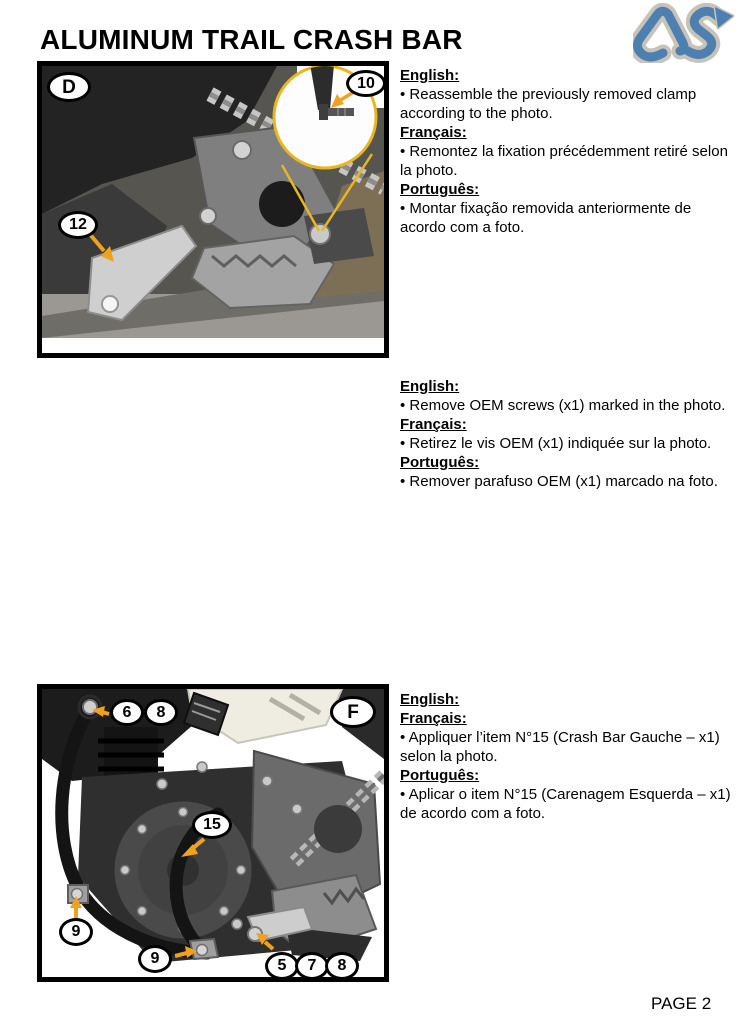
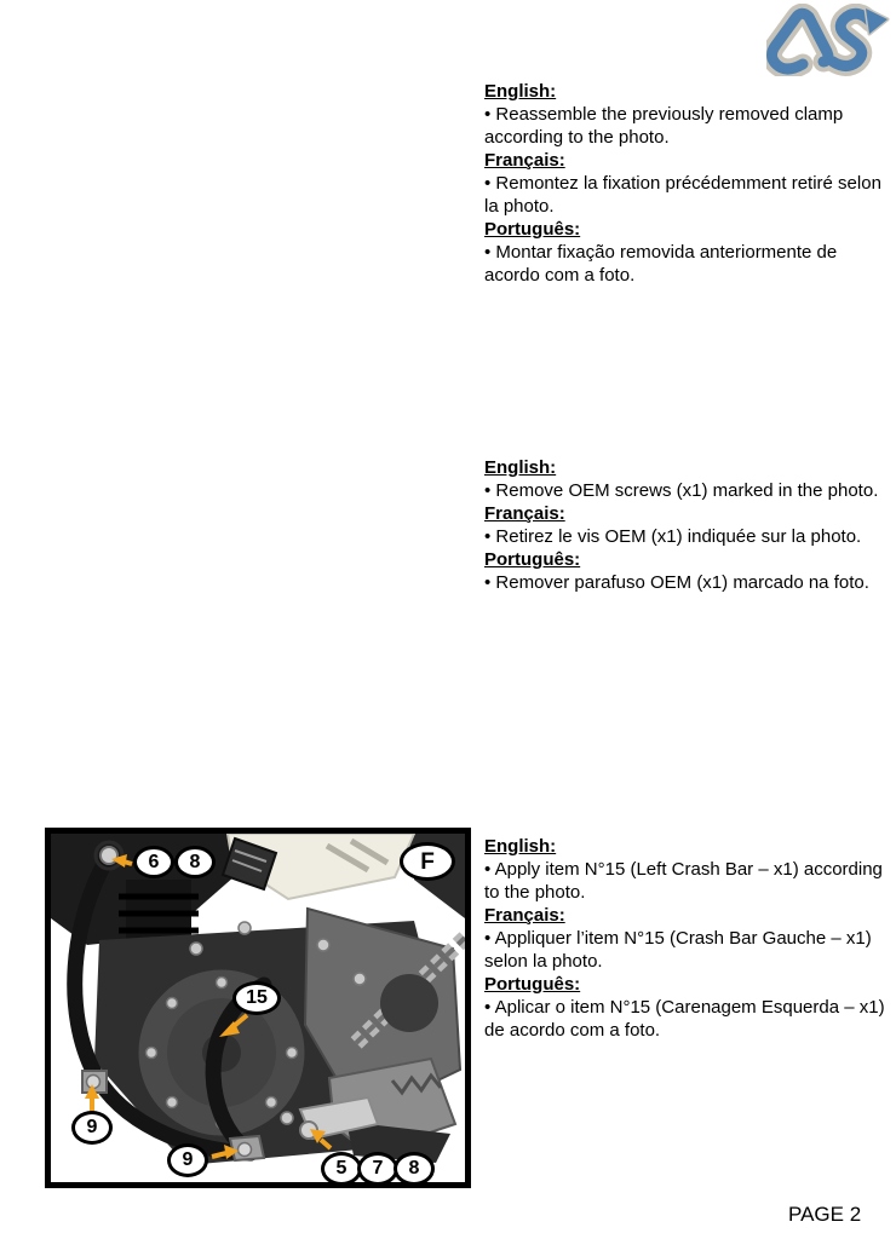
- ALUMINUM TRAIL CRASH BAR
- D
- 10
- 12
  6
  8
  F
  15
  9
  9
  5
  7
  8
  English:
  • Reassemble the previously removed clamp according to the photo.
  Français:
  • Remontez la fixation précédemment retiré selon la photo.
  Português:
  • Montar fixação removida anteriormente de acordo com a foto.
  English:
  • Remove OEM screws (x1) marked in the photo.
  Français:
  • Retirez le vis OEM (x1) indiquée sur la photo.
  Português:
  • Remover parafuso OEM (x1) marcado na foto.
  English:
+ • Apply item N°15 (Left Crash Bar – x1) according to the photo.
  Français:
  • Appliquer l’item N°15 (Crash Bar Gauche – x1) selon la photo.
  Português:
  • Aplicar o item N°15 (Carenagem Esquerda – x1) de acordo com a foto.
  PAGE 2
